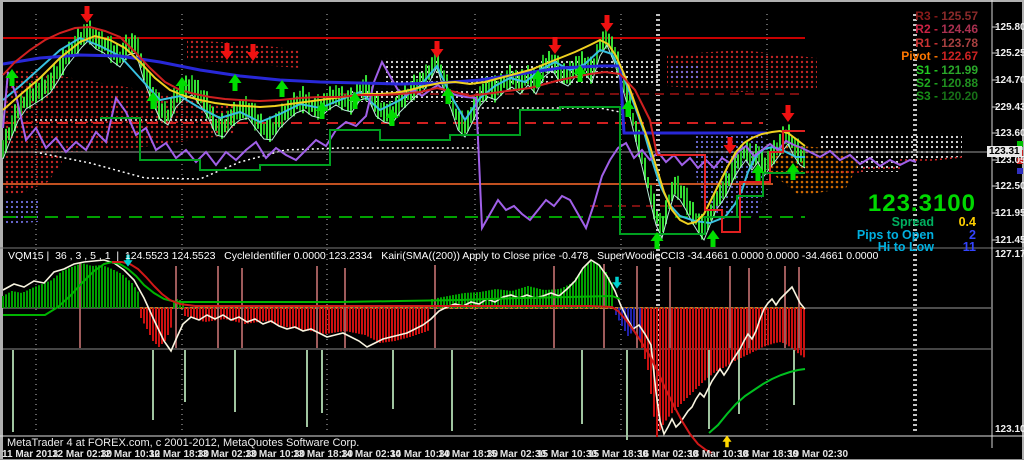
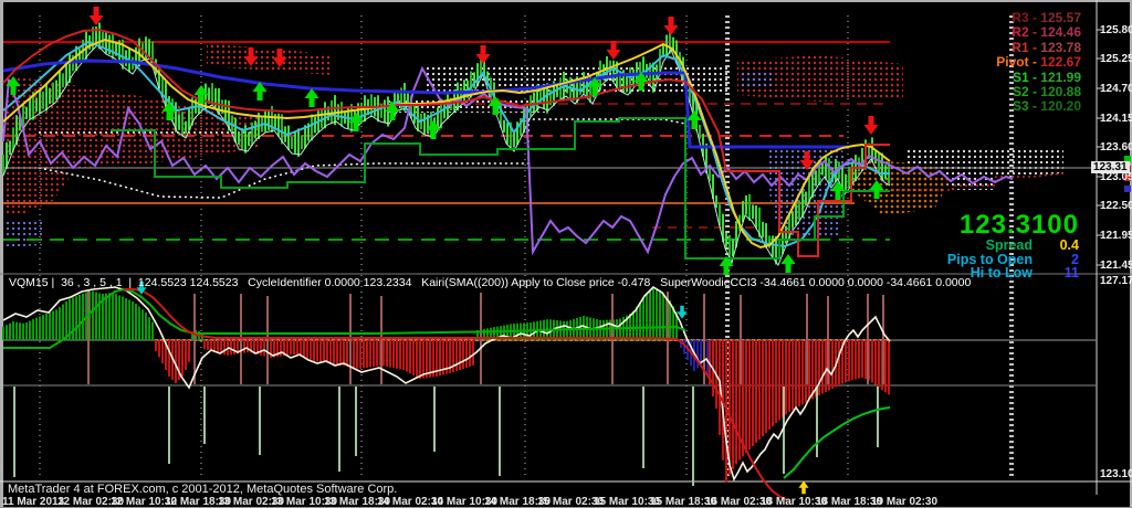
  R3 - 125.57
  R2 - 124.46
  R1 - 123.78
  Pivot - 122.67
  S1 - 121.99
  S2 - 120.88
  S3 - 120.20
  123.3100
  Spread
  0.4
  Pips to Open
  2
  Hi to Low
  11
  123.31
  127.17
  123.10
  125.80
  125.25
  124.70
- 229.43
+ 124.15
  123.60
  123.05
  122.50
  121.95
  121.45
  VQM15 | 36 , 3 , 5 , 1 | 124.5523 124.5523 CycleIdentifier 0.0000 123.2334 Kairi(SMA((200)) Apply to Close price -0.478 SuperWoodieCCI3 -34.4661 0.0000 0.0000 -34.4661 0.0000
  MetaTrader 4 at FOREX.com, c 2001-2012, MetaQuotes Software Corp.
  11 Mar 2013
  12 Mar 02:30
  12 Mar 10:30
  12 Mar 18:30
  13 Mar 02:30
  13 Mar 10:30
  13 Mar 18:30
  14 Mar 02:30
  14 Mar 10:30
  14 Mar 18:30
  15 Mar 02:30
  15 Mar 10:30
  15 Mar 18:30
  16 Mar 02:30
  18 Mar 10:30
  18 Mar 18:30
  19 Mar 02:30
